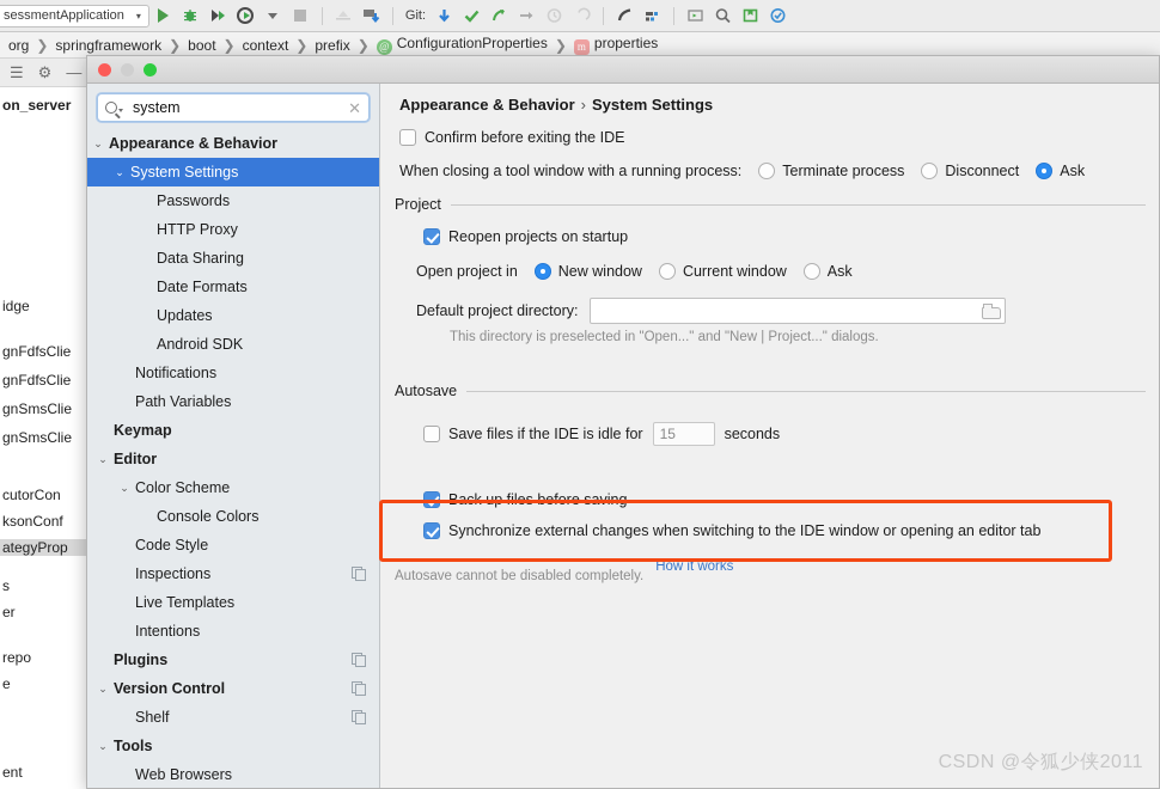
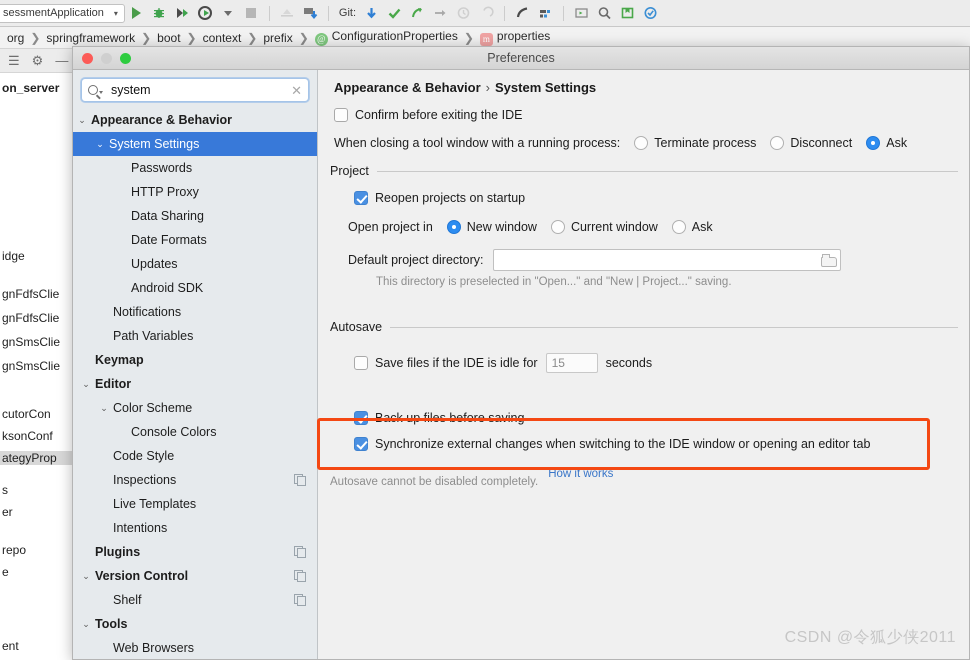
  sessmentApplication
  ▾
  Git:
  org
  ❯
  springframework
  ❯
  boot
  ❯
  context
  ❯
  prefix
  ❯
  @ ConfigurationProperties
  ❯
  m properties
  ☰
  ⚙
  —
  on_server
  idge
  gnFdfsClie
  gnFdfsClie
  gnSmsClie
  gnSmsClie
  cutorCon
  ksonConf
  ategyProp
  s
  er
  repo
  e
  ent
+ Preferences
  system
  ✕
  ⌄
  Appearance & Behavior
  ⌄
  System Settings
  Passwords
  HTTP Proxy
  Data Sharing
  Date Formats
  Updates
  Android SDK
  Notifications
  Path Variables
  Keymap
  ⌄
  Editor
  ⌄
  Color Scheme
  Console Colors
  Code Style
  Inspections
  Live Templates
  Intentions
  Plugins
  ⌄
  Version Control
  Shelf
  ⌄
  Tools
  Web Browsers
  Appearance & Behavior › System Settings
  Confirm before exiting the IDE
  When closing a tool window with a running process:
  Terminate process
  Disconnect
  Ask
  Project
  Reopen projects on startup
  Open project in
  New window
  Current window
  Ask
  Default project directory:
- This directory is preselected in "Open..." and "New | Project..." dialogs.
+ This directory is preselected in "Open..." and "New | Project..." saving.
  Autosave
  Save files if the IDE is idle for
  15
  seconds
  Back up files before saving
  Synchronize external changes when switching to the IDE window or opening an editor tab
  Autosave cannot be disabled completely.
  How it works
  CSDN @令狐少侠2011
